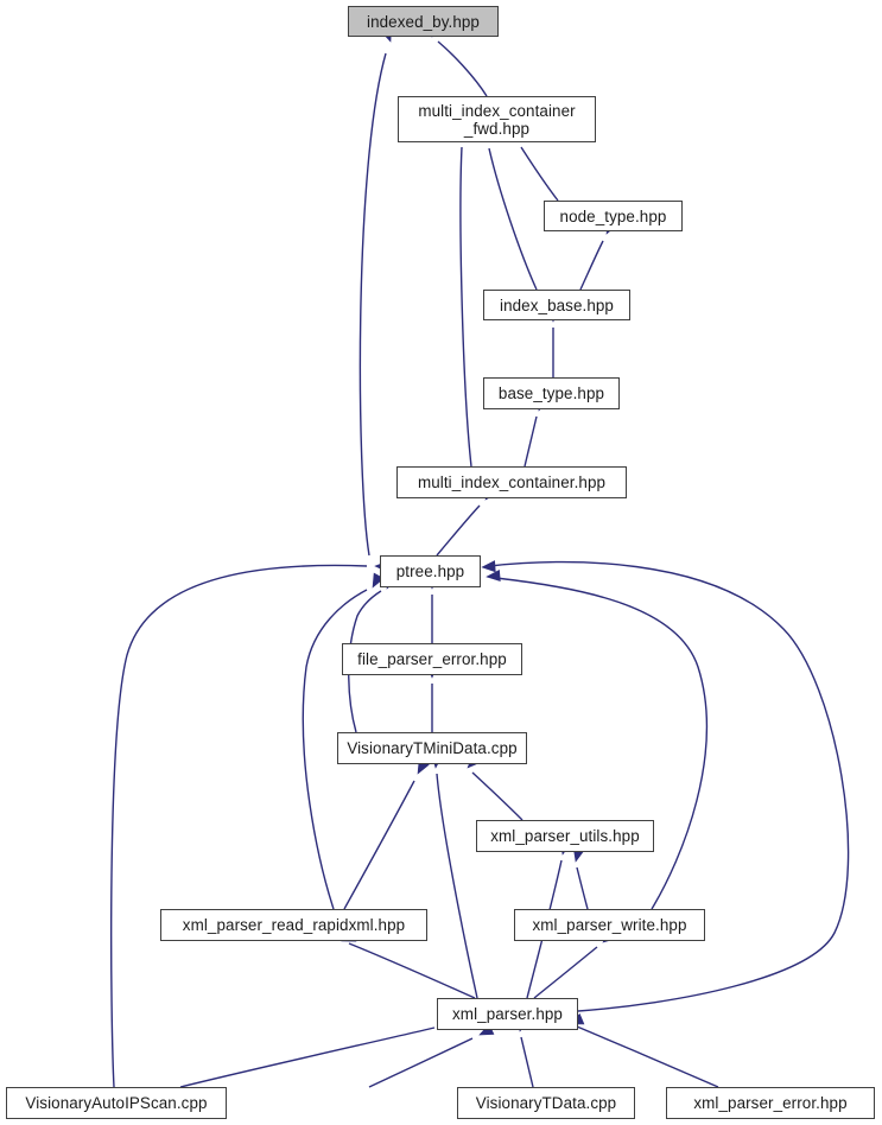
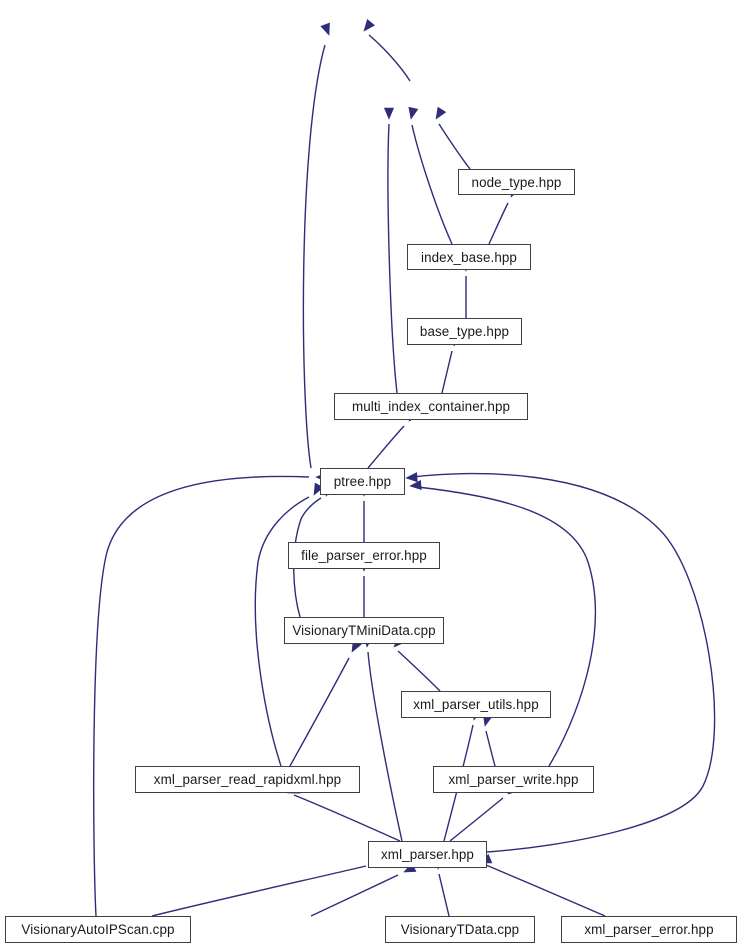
- indexed_by.hpp
- multi_index_container
- _fwd.hpp
  node_type.hpp
  index_base.hpp
  base_type.hpp
  multi_index_container.hpp
  ptree.hpp
  file_parser_error.hpp
  VisionaryTMiniData.cpp
  xml_parser_utils.hpp
  xml_parser_read_rapidxml.hpp
  xml_parser_write.hpp
  xml_parser.hpp
  VisionaryAutoIPScan.cpp
  VisionaryTData.cpp
  xml_parser_error.hpp
